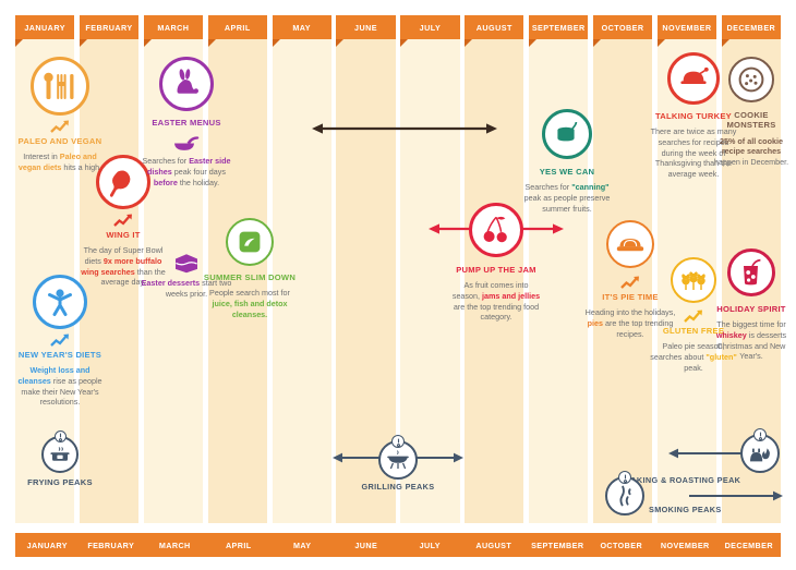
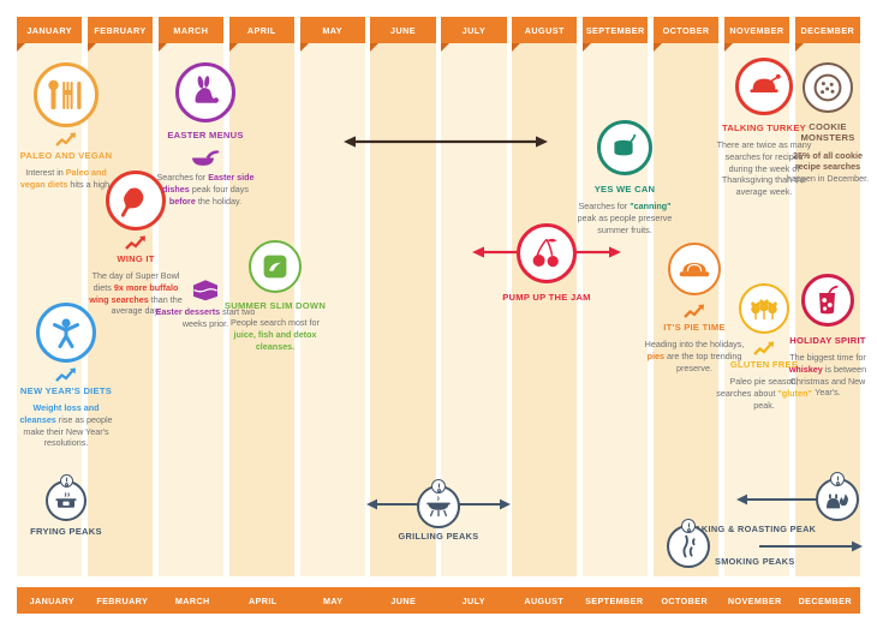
  JANUARY
  FEBRUARY
  MARCH
  APRIL
  MAY
  JUNE
  JULY
  AUGUST
  SEPTEMBER
  OCTOBER
  NOVEMBER
  DECEMBER
  PALEO AND VEGAN
  Interest in Paleo and vegan diets hits a high
  NEW YEAR'S DIETS
  Weight loss and cleanses rise as people make their New Year's resolutions.
  FRYING PEAKS
  WING IT
  The day of Super Bowl diets 9x more buffalo wing searches than the average day.
  EASTER MENUS
  Searches for Easter side dishes peak four days before the holiday.
  Easter desserts start two weeks prior.
  SUMMER SLIM DOWN
  People search most for juice, fish and detox cleanses.
  PUMP UP THE JAM
- As fruit comes into season, jams and jellies are the top trending food category.
  YES WE CAN
  Searches for "canning" peak as people preserve summer fruits.
  IT'S PIE TIME
- Heading into the holidays, pies are the top trending recipes.
+ Heading into the holidays, pies are the top trending preserve.
  TALKING TURKEY
  There are twice as many searches for recipes during the week of Thanksgiving than the average week.
  GLUTEN FREE
  Paleo pie season, searches about "gluten" peak.
  COOKIE MONSTERS
  25% of all cookie recipe searches happen in December.
  HOLIDAY SPIRIT
- The biggest time for whiskey is desserts Christmas and New Year's.
+ The biggest time for whiskey is between Christmas and New Year's.
  GRILLING PEAKS
  KING & ROASTING PEAK
  SMOKING PEAKS
  JANUARY
  FEBRUARY
  MARCH
  APRIL
  MAY
  JUNE
  JULY
  AUGUST
  SEPTEMBER
  OCTOBER
  NOVEMBER
  DECEMBER
